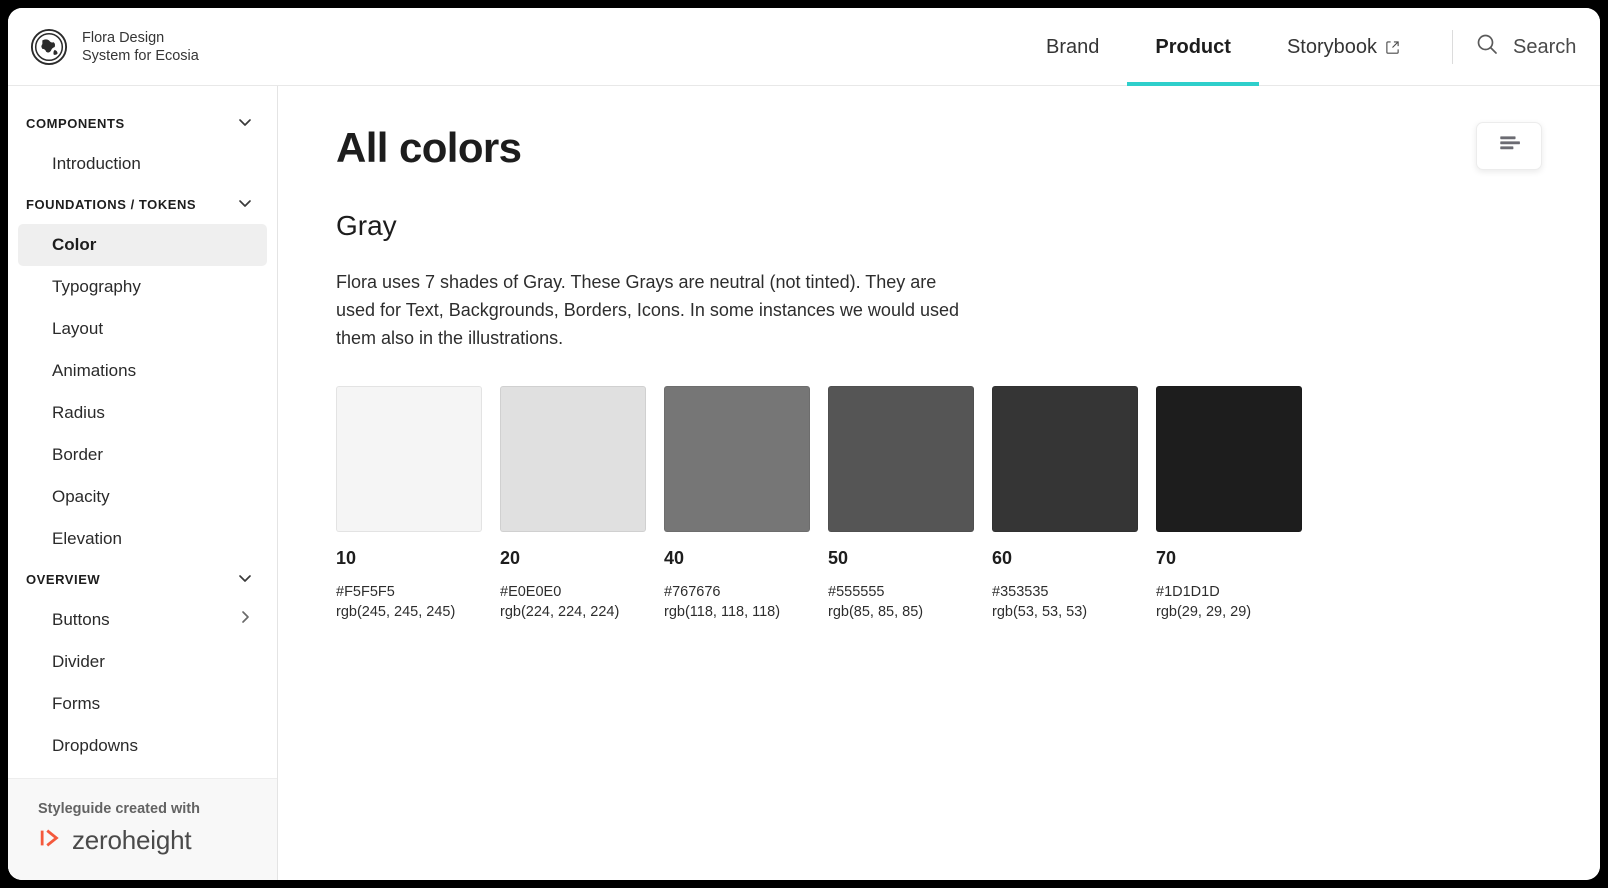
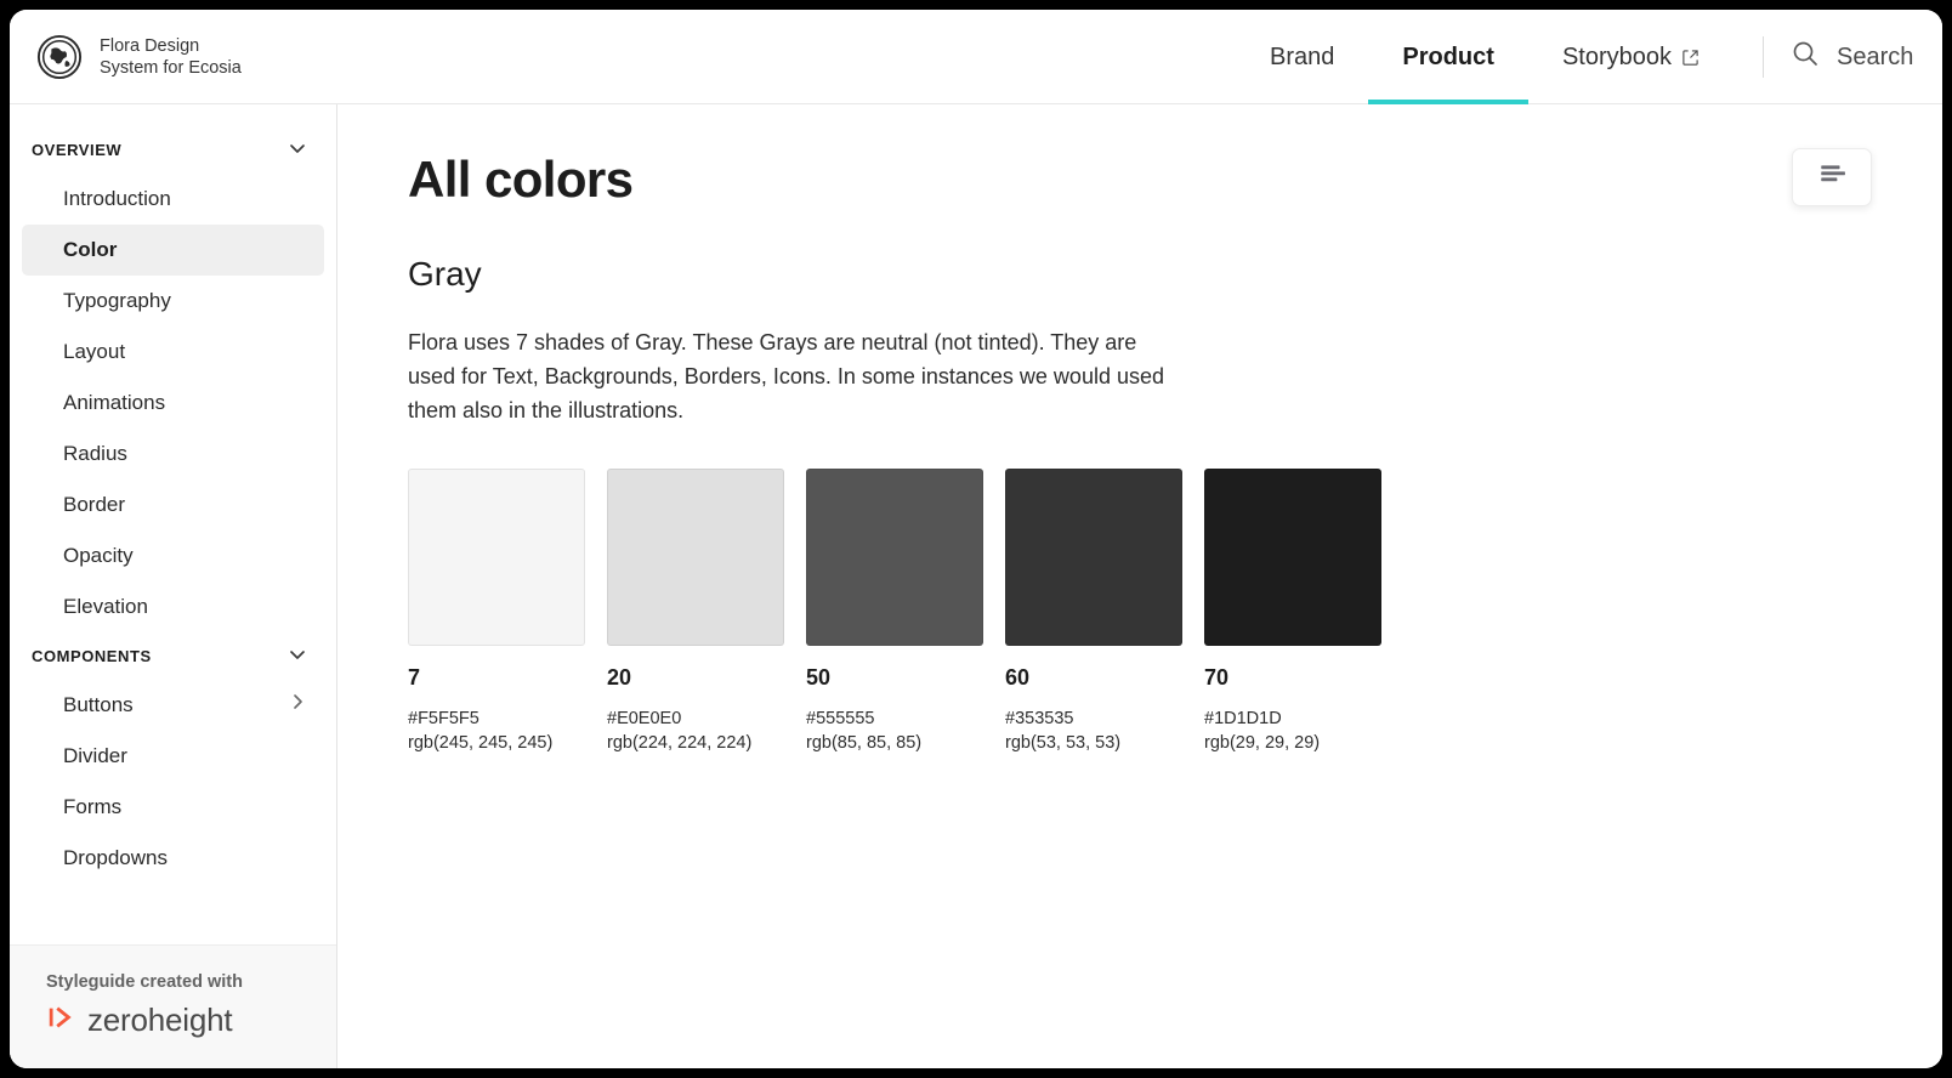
  Flora Design
  System for Ecosia
  Brand
  Product
  Storybook
  Search
- COMPONENTS
+ OVERVIEW
  Introduction
- FOUNDATIONS / TOKENS
  Color
  Typography
  Layout
  Animations
  Radius
  Border
  Opacity
  Elevation
- OVERVIEW
+ COMPONENTS
  Buttons
  Divider
  Forms
  Dropdowns
  Styleguide created with
  zeroheight
  All colors
  Gray
  Flora uses 7 shades of Gray. These Grays are neutral (not tinted). They are used for Text, Backgrounds, Borders, Icons. In some instances we would used them also in the illustrations.
- 10
+ 7
  #F5F5F5
  rgb(245, 245, 245)
  20
  #E0E0E0
  rgb(224, 224, 224)
- 40
- #767676
- rgb(118, 118, 118)
  50
  #555555
  rgb(85, 85, 85)
  60
  #353535
  rgb(53, 53, 53)
  70
  #1D1D1D
  rgb(29, 29, 29)
